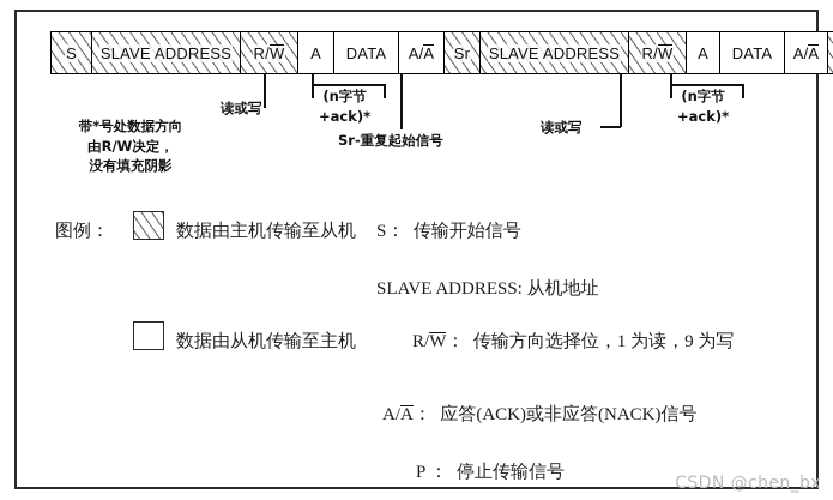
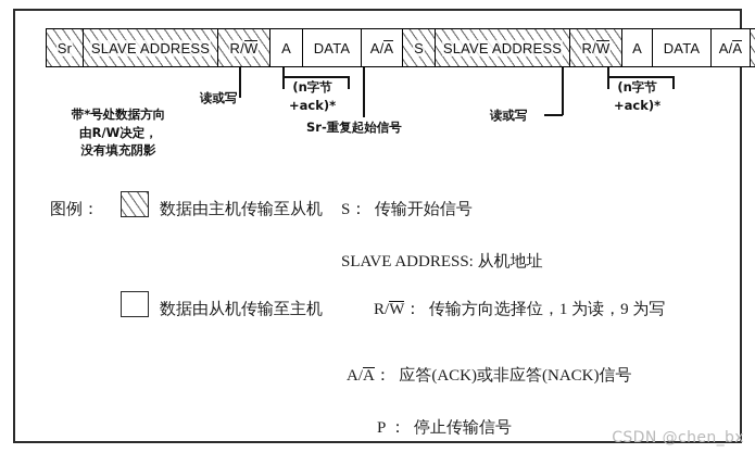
- S
+ Sr
  SLAVE ADDRESS
  R/W
  A
  DATA
  A/A
- Sr
+ S
  SLAVE ADDRESS
  R/W
  A
  DATA
  A/A
  读或写
  (n字节
  +ack)*
  Sr-重复起始信号
  读或写
  (n字节
  +ack)*
  带*号处数据方向
  由R/W决定，
  没有填充阴影
  图例：
  数据由主机传输至从机
  S： 传输开始信号
  SLAVE ADDRESS: 从机地址
  数据由从机传输至主机
  R/W： 传输方向选择位，1 为读，9 为写
  A/A： 应答(ACK)或非应答(NACK)信号
  P ： 停止传输信号
  CSDN @chen_bx
